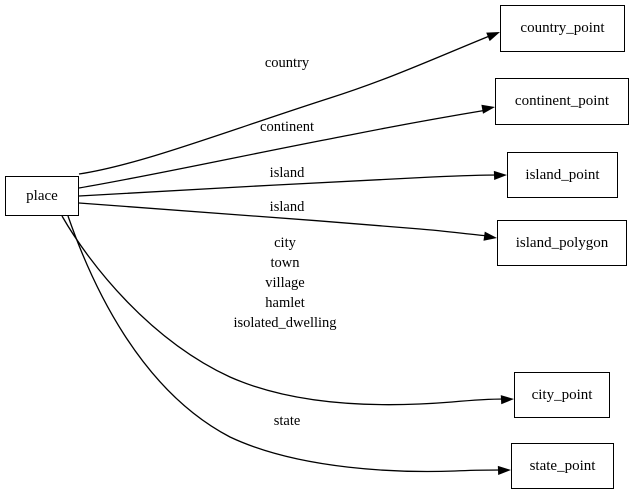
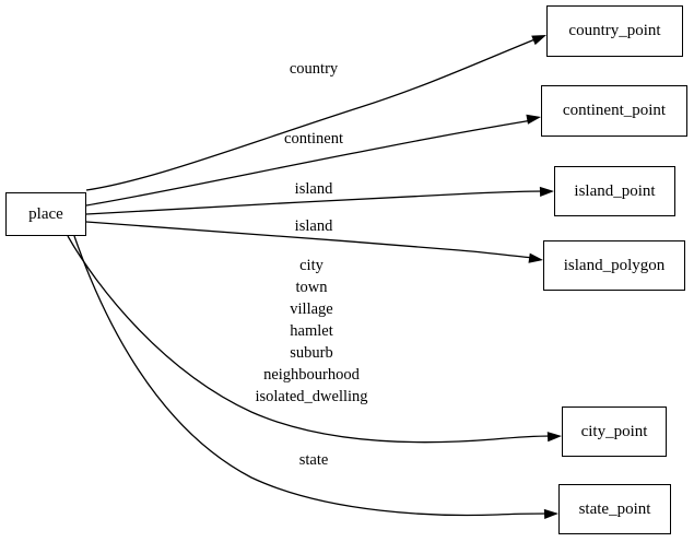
  place
  country_point
  continent_point
  island_point
  island_polygon
  city_point
  state_point
  country
  continent
  island
  island
  city
  town
  village
  hamlet
+ suburb
+ neighbourhood
  isolated_dwelling
  state
